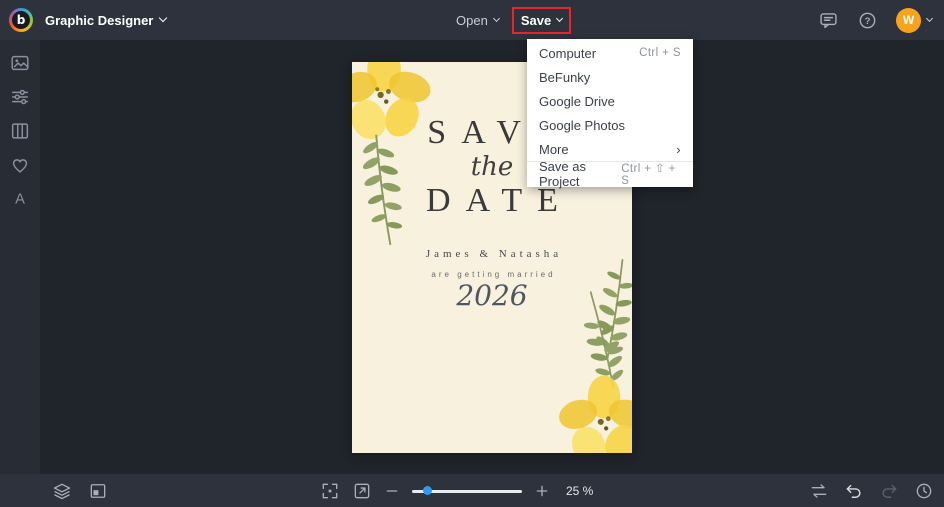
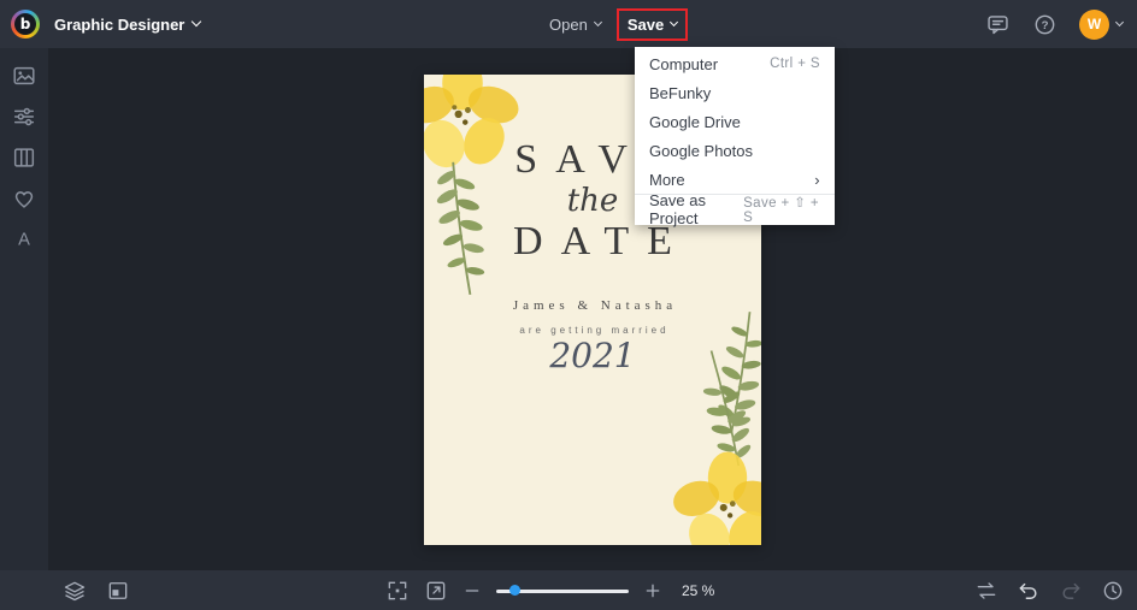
  b
  Graphic Designer
  Open
  Save
  ?
  W
  Computer
  Ctrl + S
  BeFunky
  Google Drive
  Google Photos
  More
  ›
  Save as Project
- Ctrl + ⇧ + S
+ Save + ⇧ + S
  A
  SAV
  the
  DATE
  James & Natasha
  are getting married
- 2026
+ 2021
  25 %
